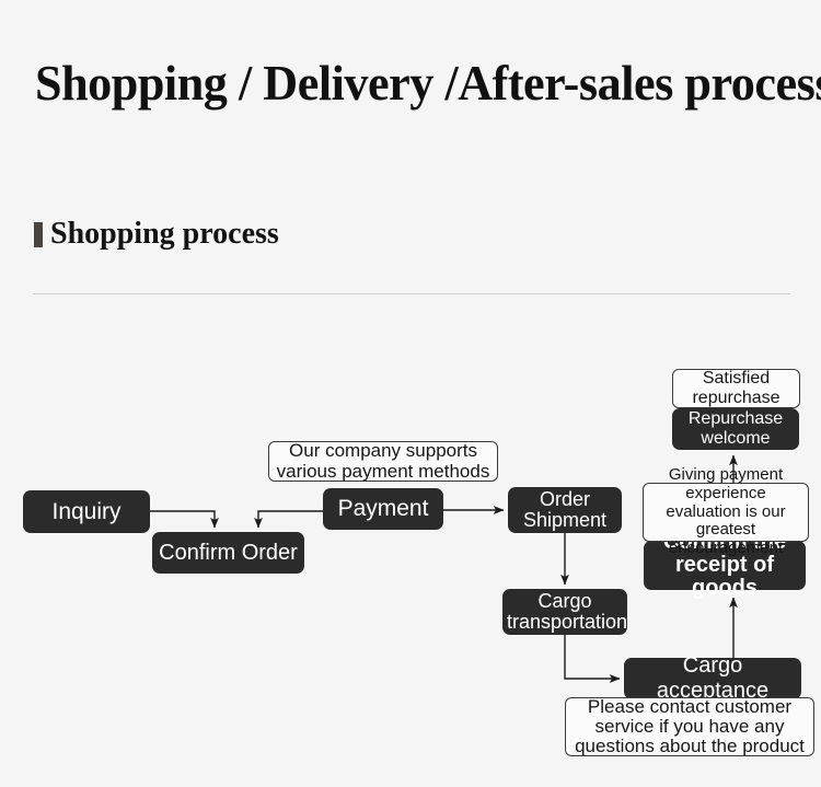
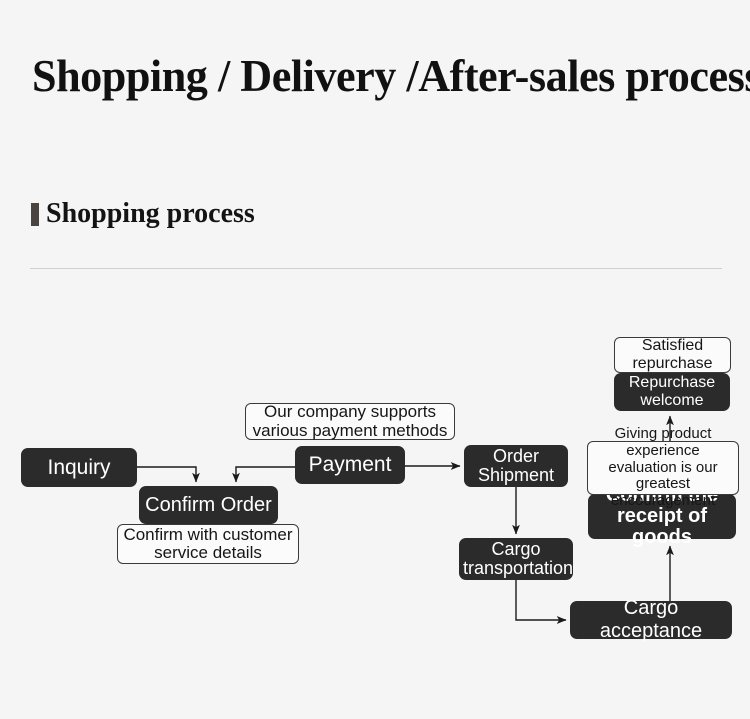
  Shopping / Delivery /After-sales proces
  Shopping process
  Inquiry
  Confirm Order
+ Confirm with customer service details
  Our company supports various payment methods
  Payment
  Order Shipment
  Cargo transportation
  Cargo acceptance
- Please contact customer service if you have any questions about the product
- Giving payment experience evaluation is our greatest encouragement
+ Giving product experience evaluation is our greatest encouragement
  Repurchase welcome
  Satisfied repurchase
